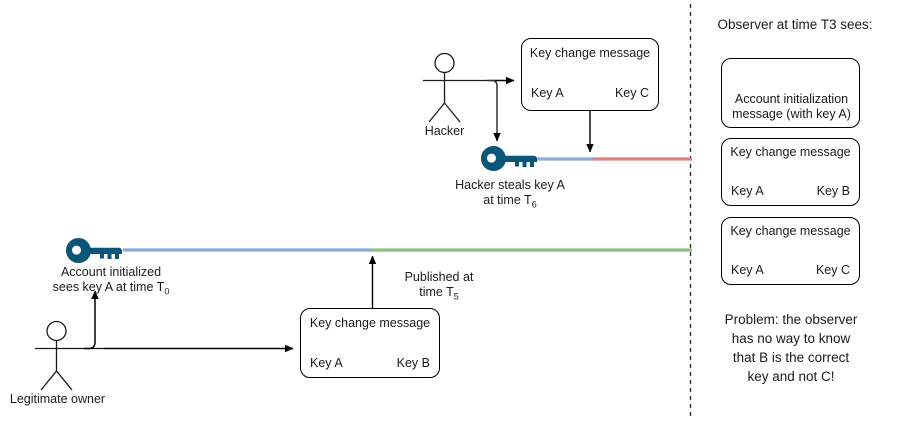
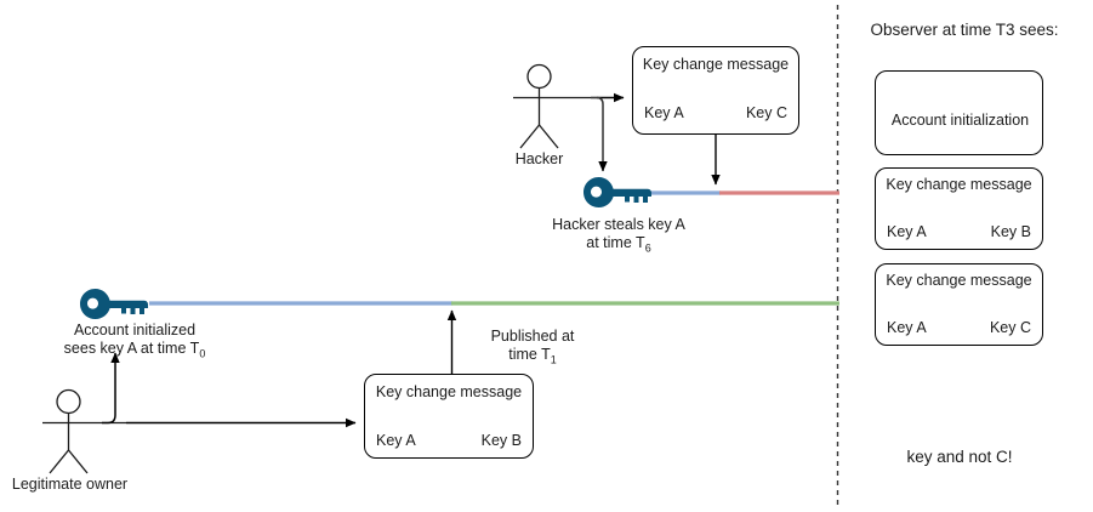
  Hacker
  Key change message
  Key A
  Key C
  Hacker steals key A
  at time T6
  Legitimate owner
  Account initialized
  sees key A at time T0
  Key change message
  Key A
  Key B
  Published at
- time T5
+ time T1
  Observer at time T3 sees:
  Account initialization
- message (with key A)
  Key change message
  Key A
  Key B
  Key change message
  Key A
  Key C
- Problem: the observer
- has no way to know
- that B is the correct
  key and not C!
